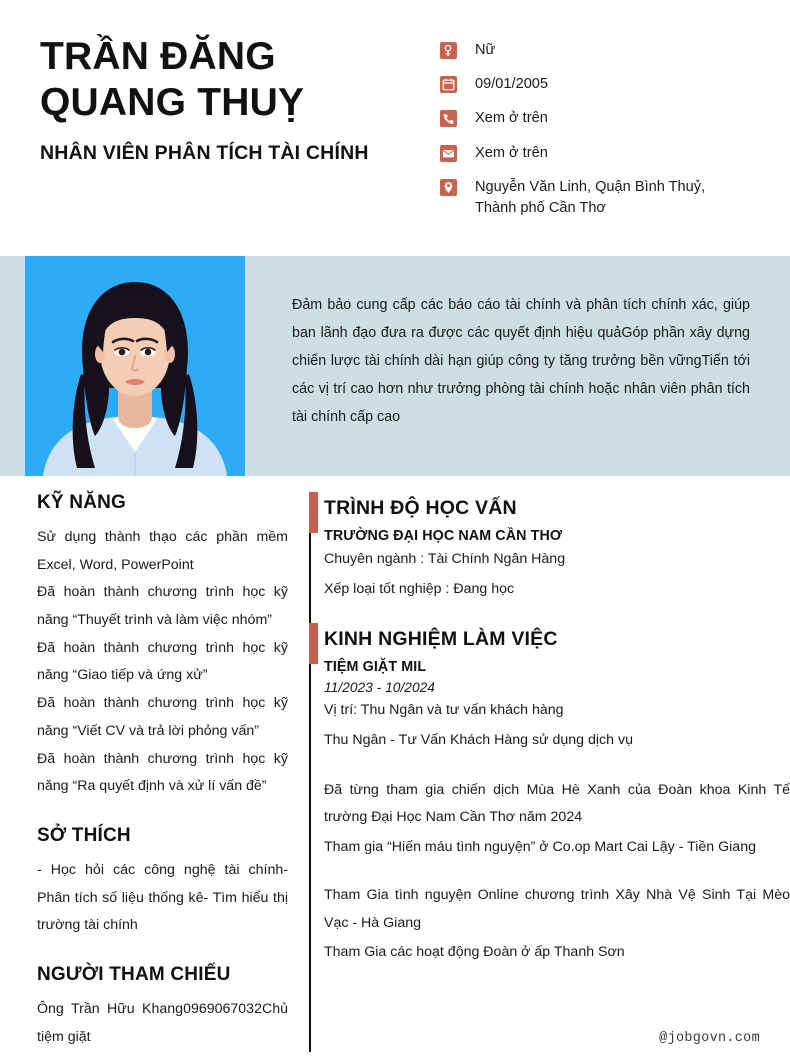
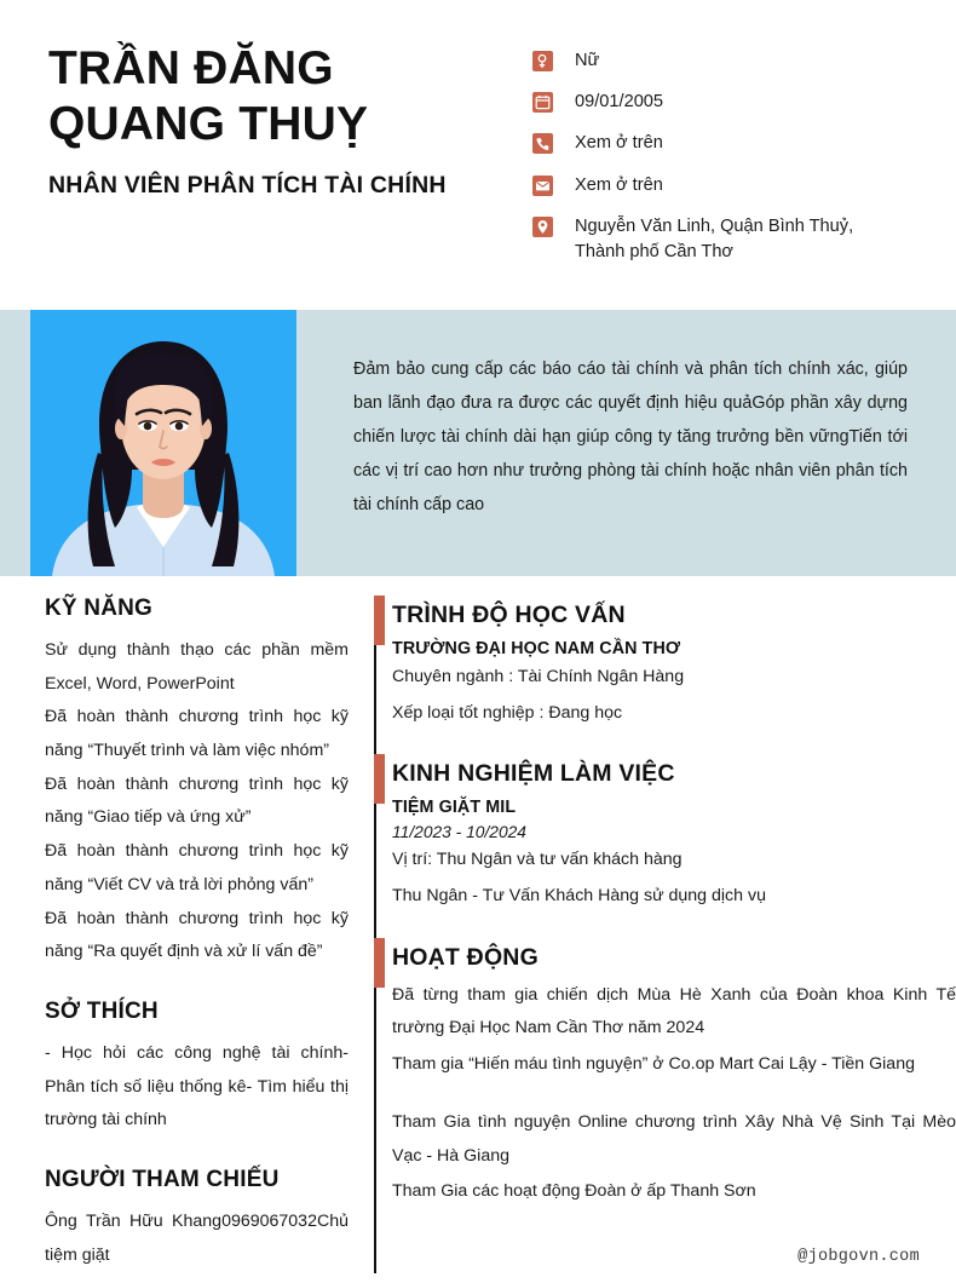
  TRẦN ĐĂNG
  QUANG THUỴ
  NHÂN VIÊN PHÂN TÍCH TÀI CHÍNH
  Nữ
  09/01/2005
  Xem ở trên
  Xem ở trên
  Nguyễn Văn Linh, Quận Bình Thuỷ, Thành phố Cần Thơ
  Đảm bảo cung cấp các báo cáo tài chính và phân tích chính xác, giúp ban lãnh đạo đưa ra được các quyết định hiệu quảGóp phần xây dựng chiến lược tài chính dài hạn giúp công ty tăng trưởng bền vữngTiến tới các vị trí cao hơn như trưởng phòng tài chính hoặc nhân viên phân tích tài chính cấp cao
  KỸ NĂNG
  Sử dụng thành thạo các phần mềm Excel, Word, PowerPoint
  Đã hoàn thành chương trình học kỹ năng “Thuyết trình và làm việc nhóm”
  Đã hoàn thành chương trình học kỹ năng “Giao tiếp và ứng xử”
  Đã hoàn thành chương trình học kỹ năng “Viết CV và trả lời phỏng vấn”
  Đã hoàn thành chương trình học kỹ năng “Ra quyết định và xử lí vấn đề”
  SỞ THÍCH
  - Học hỏi các công nghệ tài chính- Phân tích số liệu thống kê- Tìm hiểu thị trường tài chính
  NGƯỜI THAM CHIẾU
  Ông Trần Hữu Khang0969067032Chủ tiệm giặt
  TRÌNH ĐỘ HỌC VẤN
  TRƯỜNG ĐẠI HỌC NAM CẦN THƠ
  Chuyên ngành : Tài Chính Ngân Hàng
  Xếp loại tốt nghiệp : Đang học
  KINH NGHIỆM LÀM VIỆC
  TIỆM GIẶT MIL
  11/2023 - 10/2024
  Vị trí: Thu Ngân và tư vấn khách hàng
  Thu Ngân - Tư Vấn Khách Hàng sử dụng dịch vụ
+ HOẠT ĐỘNG
  Đã từng tham gia chiến dịch Mùa Hè Xanh của Đoàn khoa Kinh Tế trường Đại Học Nam Cần Thơ năm 2024
  Tham gia “Hiến máu tình nguyện” ở Co.op Mart Cai Lậy - Tiền Giang
  Tham Gia tình nguyện Online chương trình Xây Nhà Vệ Sinh Tại Mèo Vạc - Hà Giang
  Tham Gia các hoạt động Đoàn ở ấp Thanh Sơn
  @jobgovn.com
